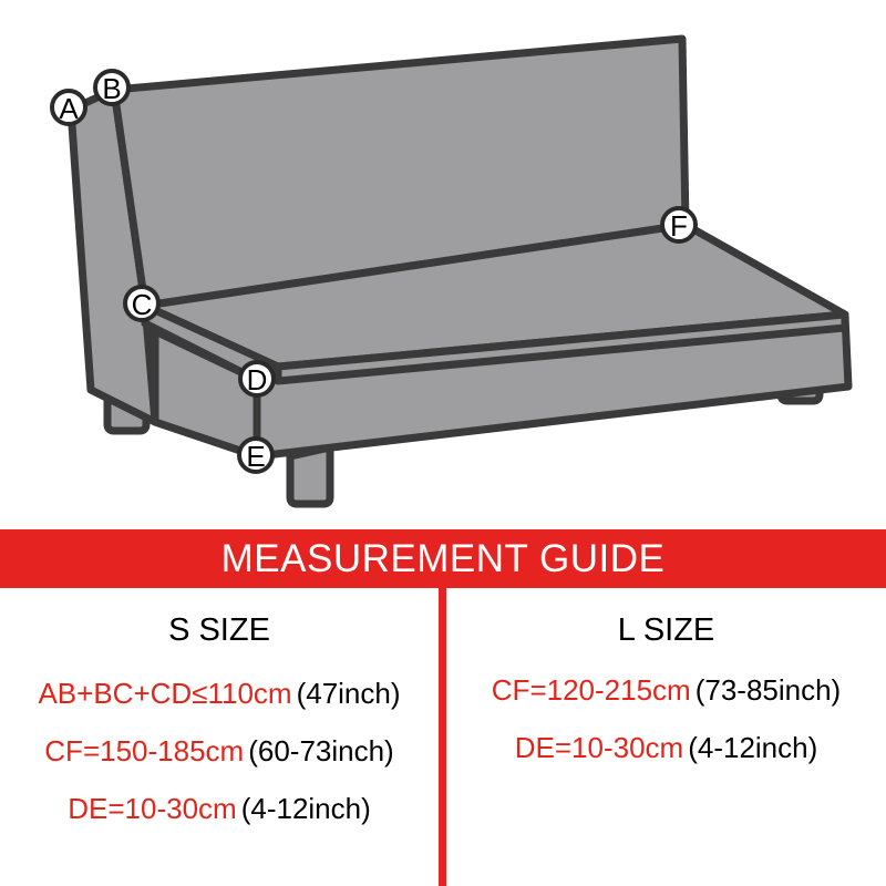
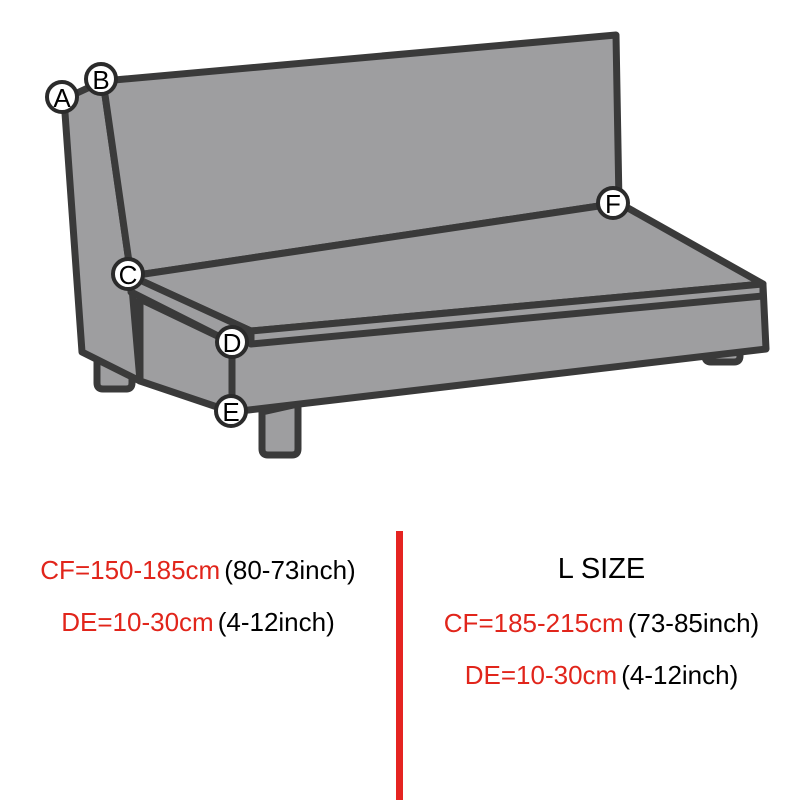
  A
  B
  C
  D
  E
  F
- MEASUREMENT GUIDE
- S SIZE
- AB+BC+CD≤110cm (47inch)
- CF=150-185cm (60-73inch)
+ CF=150-185cm (80-73inch)
  DE=10-30cm (4-12inch)
  L SIZE
- CF=120-215cm (73-85inch)
+ CF=185-215cm (73-85inch)
  DE=10-30cm (4-12inch)
